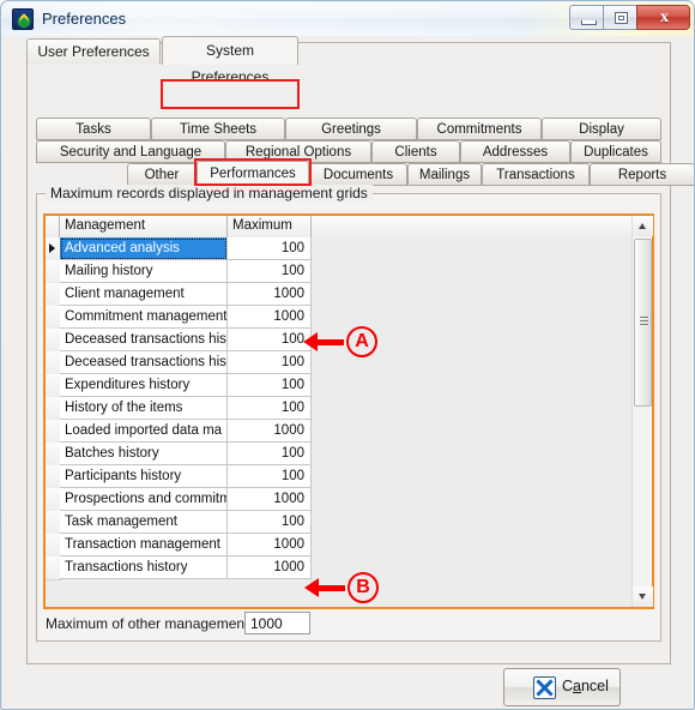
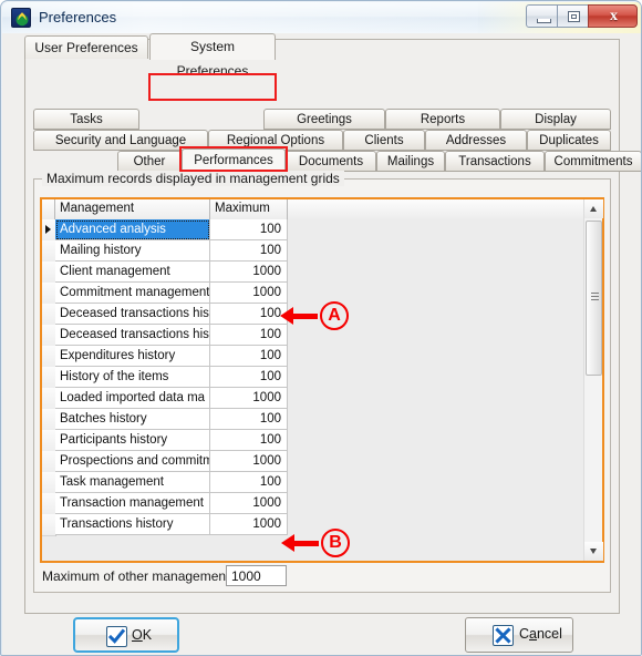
  Preferences
  x
  User Preferences
  System Preferences
  Tasks
- Time Sheets
  Greetings
- Commitments
+ Reports
  Display
  Security and Language
  Regional Options
  Clients
  Addresses
  Duplicates
  Other
  Performances
  Documents
  Mailings
  Transactions
- Reports
+ Commitments
  Maximum records displayed in management grids
  Management
  Maximum
  Advanced analysis
  100
  Mailing history
  100
  Client management
  1000
  Commitment management
  1000
  Deceased transactions his
  100
  Deceased transactions his
  100
  Expenditures history
  100
  History of the items
  100
  Loaded imported data ma
  1000
  Batches history
  100
  Participants history
  100
  Prospections and commitm
  1000
  Task management
  100
  Transaction management
  1000
  Transactions history
  1000
  Maximum of other managemen
  1000
+ OK
  Cancel
  A
  B
